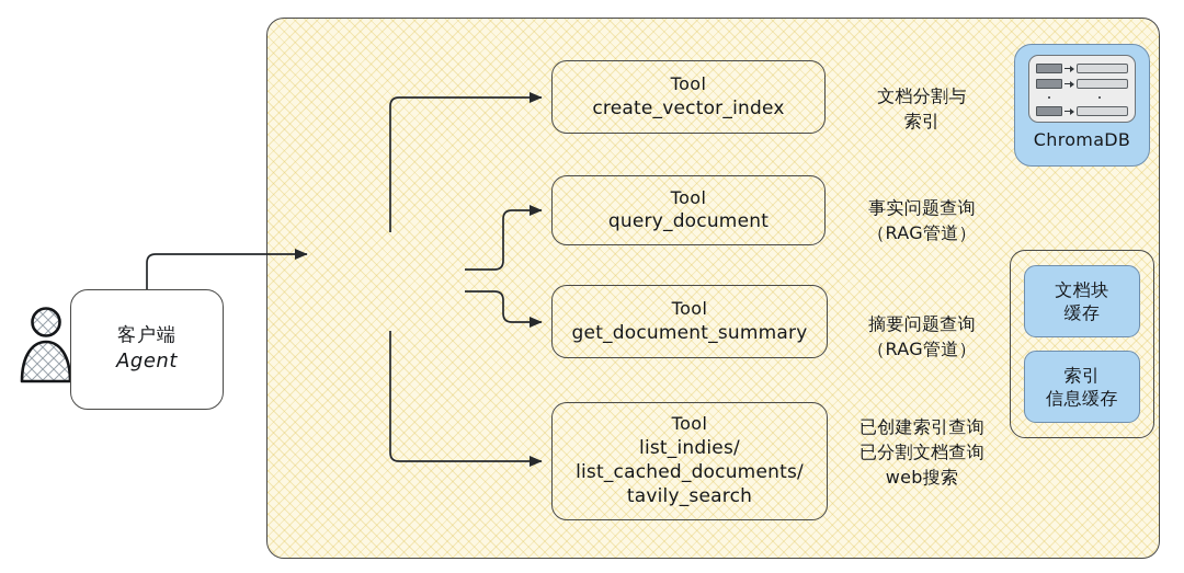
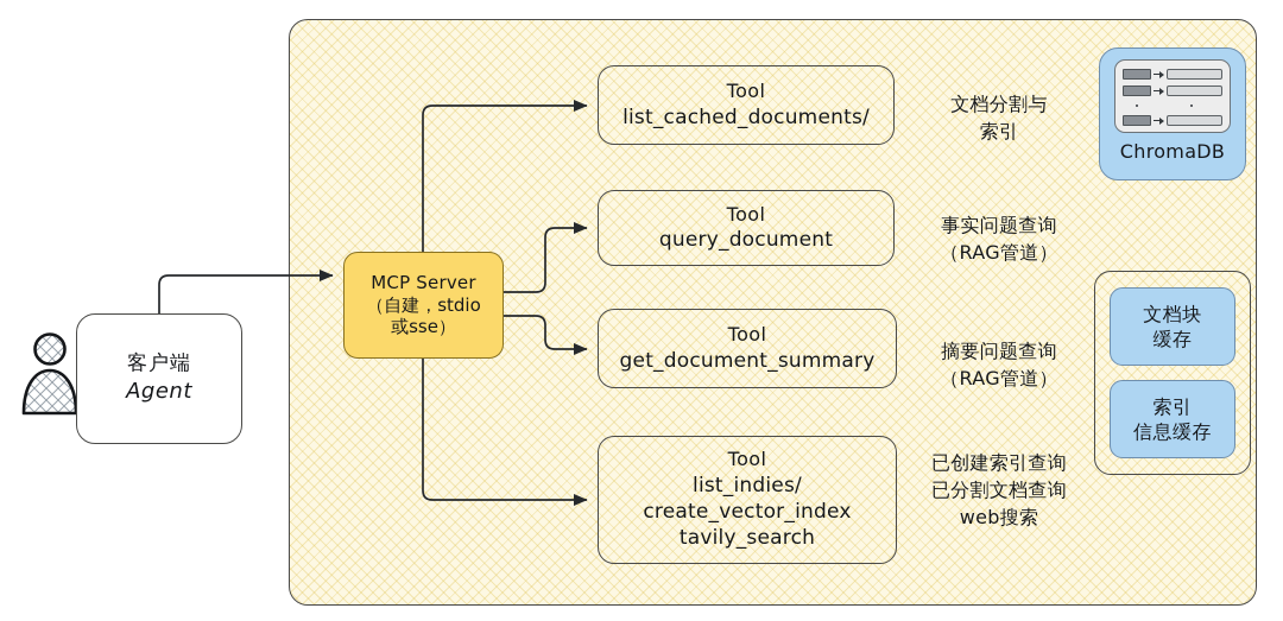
  客户端
  Agent
+ MCP Server
+ （自建，stdio
+ 或sse）
  Tool
- create_vector_index
+ list_cached_documents/
  Tool
  query_document
  Tool
  get_document_summary
  Tool
  list_indies/
- list_cached_documents/
+ create_vector_index
  tavily_search
  文档分割与
  索引
  事实问题查询
  （RAG管道）
  摘要问题查询
  （RAG管道）
  已创建索引查询
  已分割文档查询
  web搜索
  ChromaDB
  文档块
  缓存
  索引
  信息缓存
